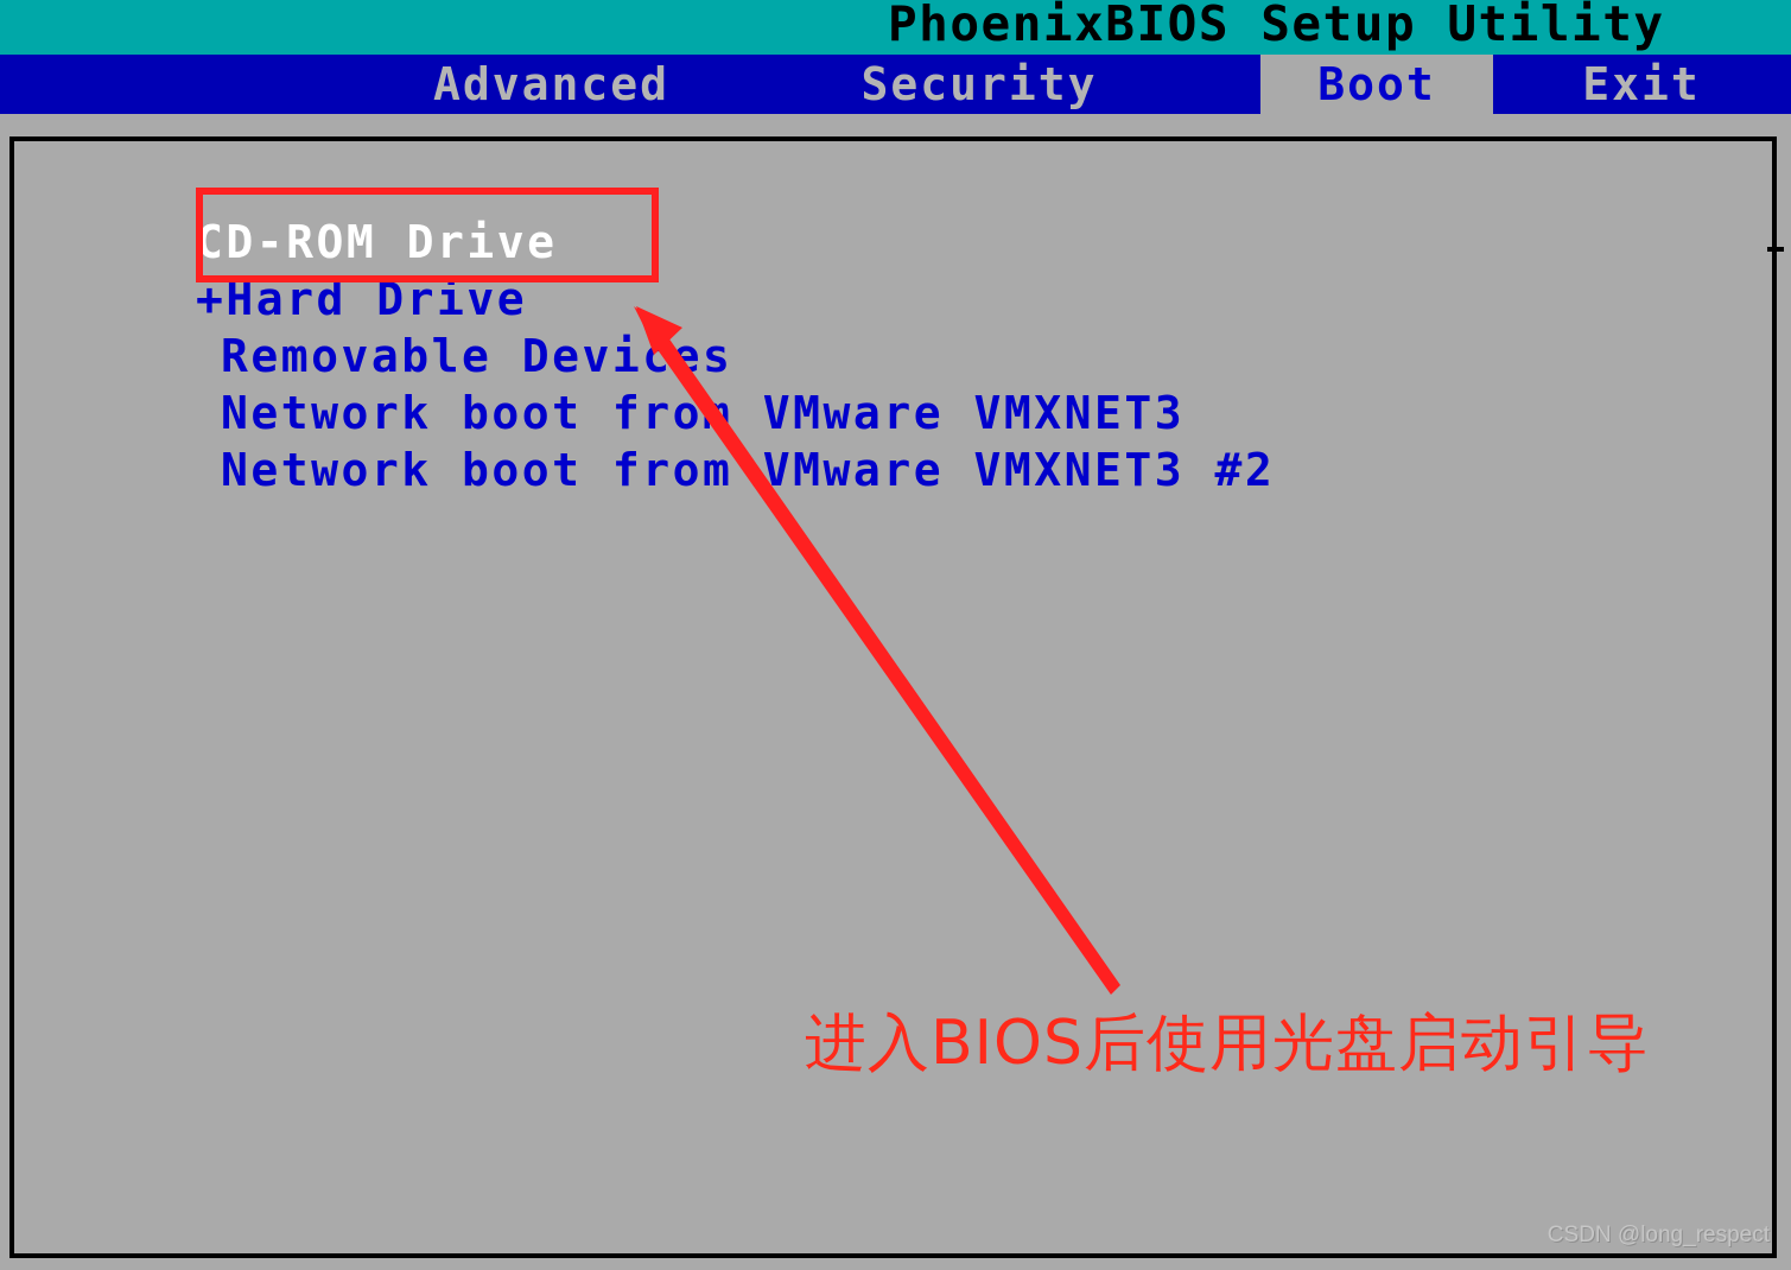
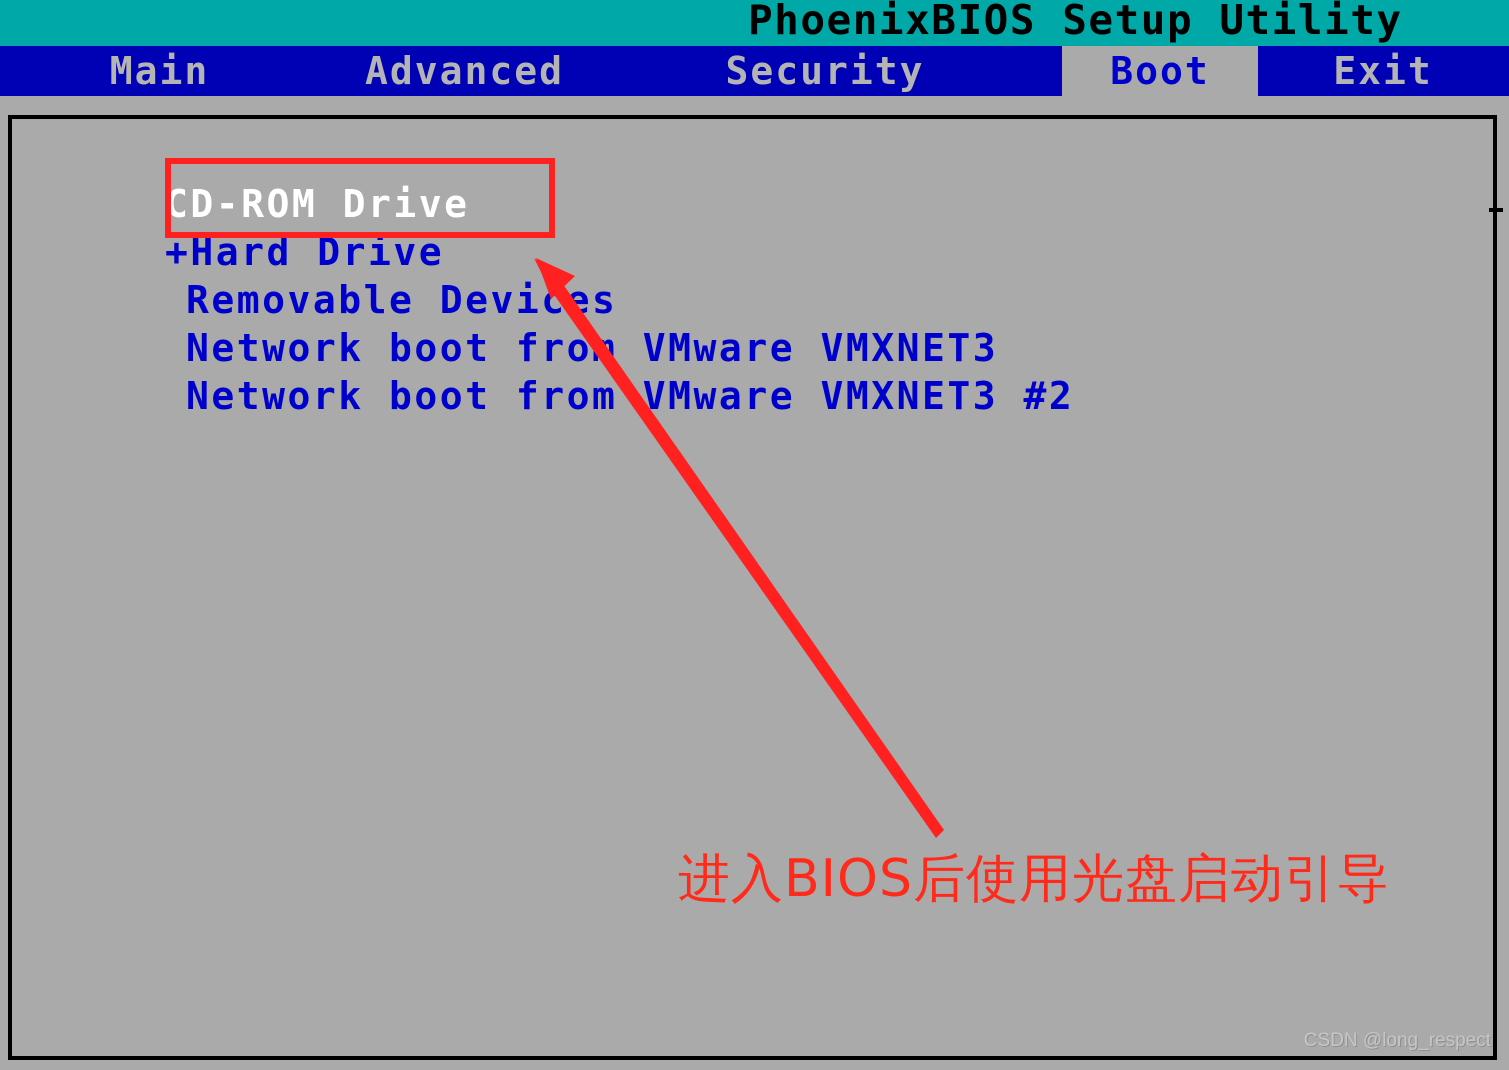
  PhoenixBIOS Setup Utility
+ Main
  Advanced
  Security
  Boot
  Exit
  CD-ROM Drive
  +Hard Drive
  Removable Devices
  Network boot fro VMware VMXNET3
  Network boot from VMware VMXNET3 #2
  进入BIOS后使用光盘启动引导
  CSDN @long_respect
